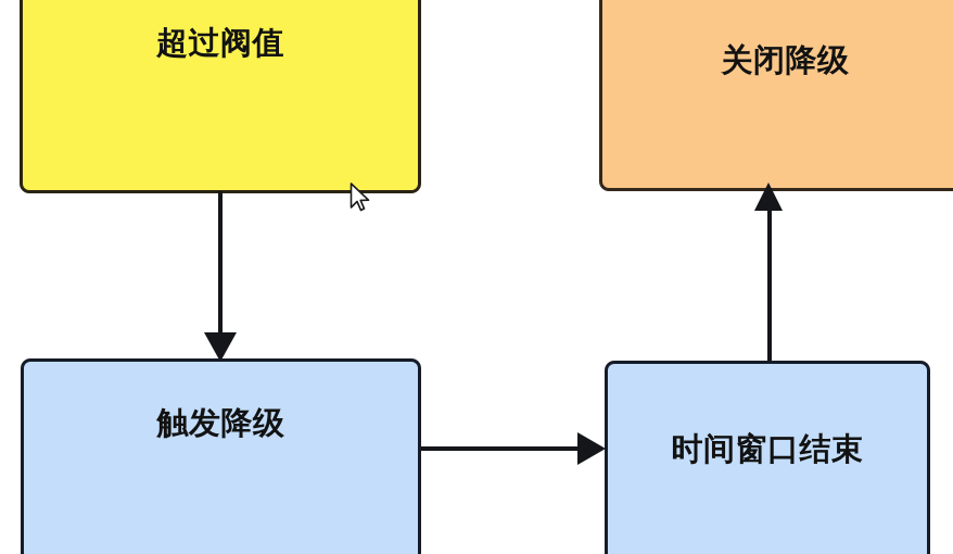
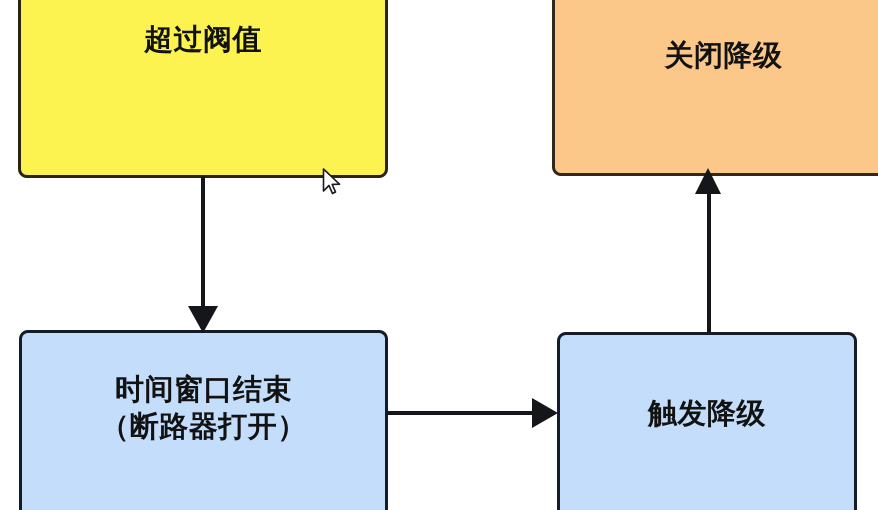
  超过阀值
  关闭降级
- 触发降级
+ 时间窗口结束
+ （断路器打开）
- 时间窗口结束
+ 触发降级
